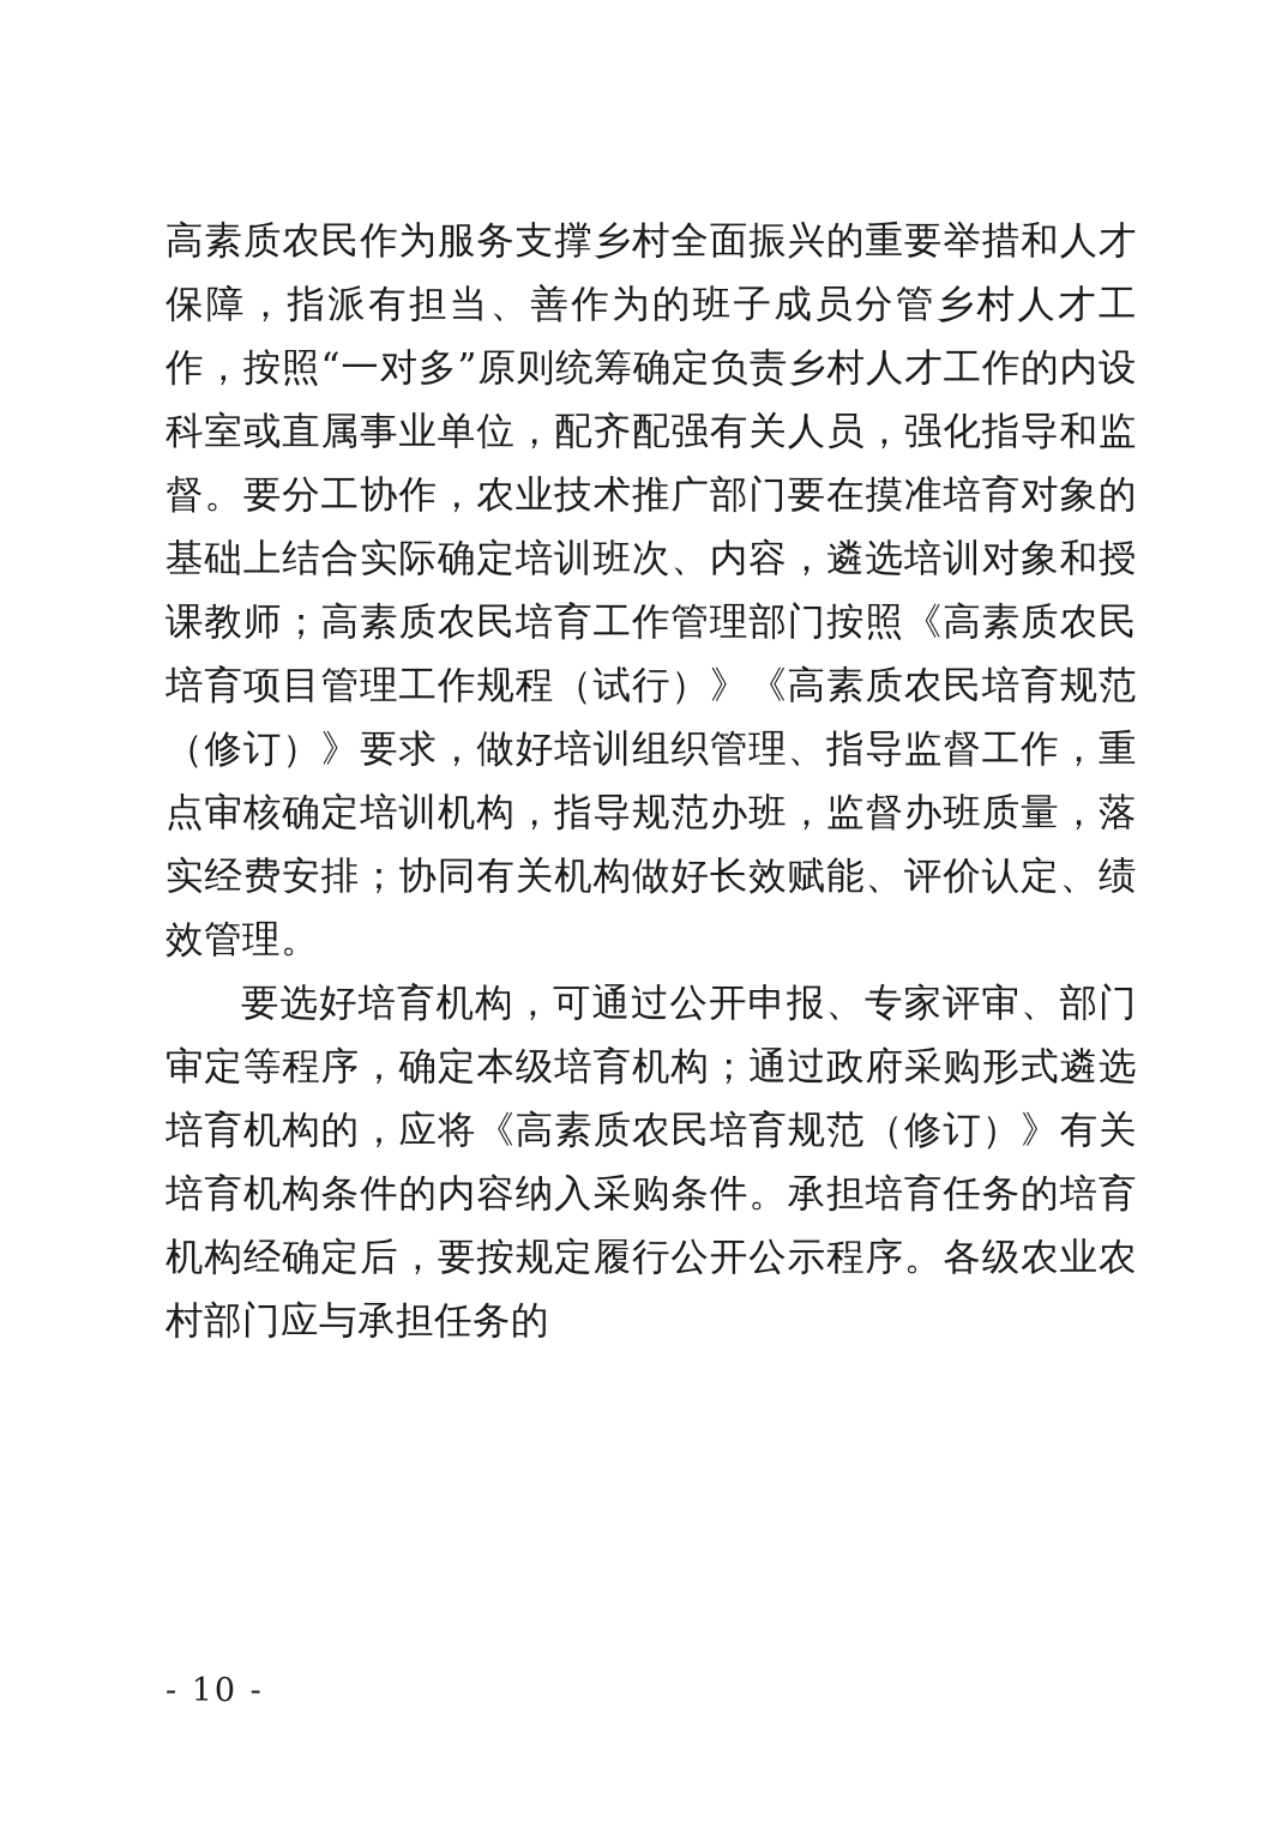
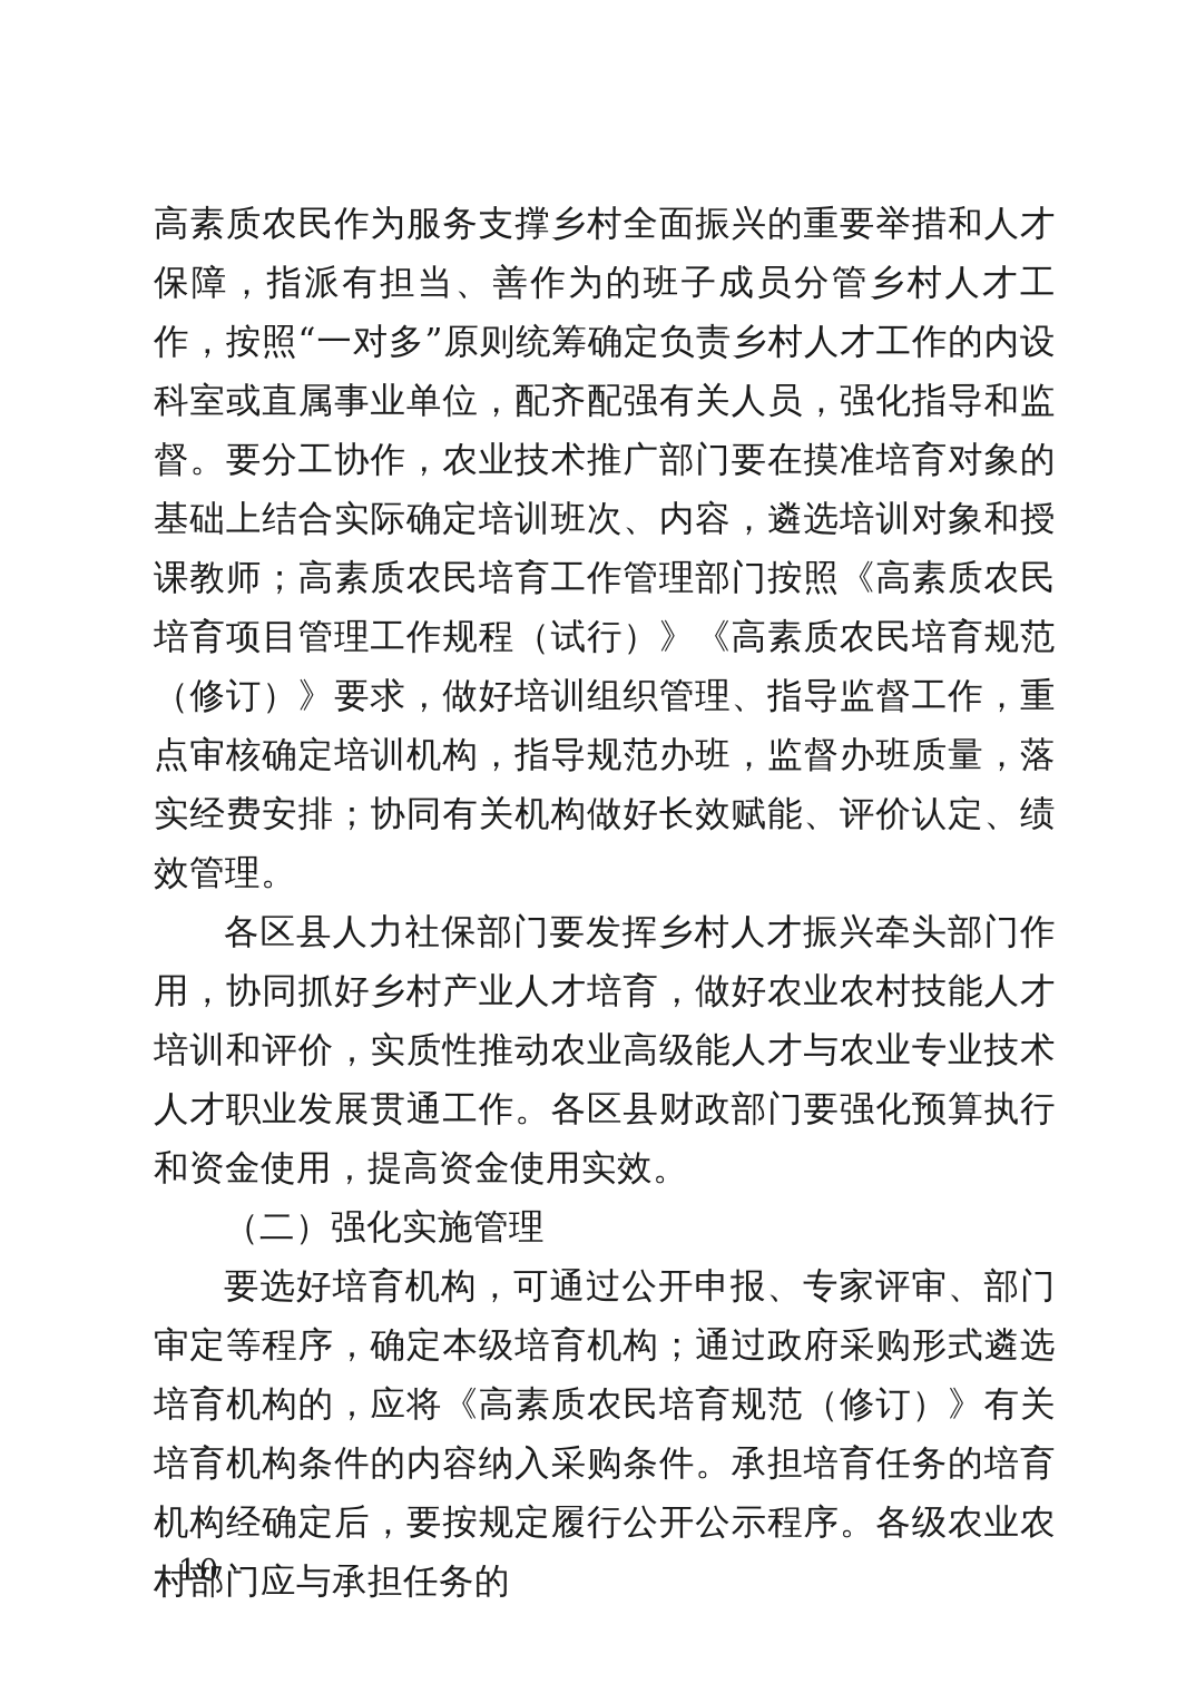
  高素质农民作为服务支撑乡村全面振兴的重要举措和人才保障，指派有担当、善作为的班子成员分管乡村人才工作，按照“一对多”原则统筹确定负责乡村人才工作的内设科室或直属事业单位，配齐配强有关人员，强化指导和监督。要分工协作，农业技术推广部门要在摸准培育对象的基础上结合实际确定培训班次、内容，遴选培训对象和授课教师；高素质农民培育工作管理部门按照《高素质农民培育项目管理工作规程（试行）》《高素质农民培育规范（修订）》要求，做好培训组织管理、指导监督工作，重点审核确定培训机构，指导规范办班，监督办班质量，落实经费安排；协同有关机构做好长效赋能、评价认定、绩效管理。
+ 各区县人力社保部门要发挥乡村人才振兴牵头部门作用，协同抓好乡村产业人才培育，做好农业农村技能人才培训和评价，实质性推动农业高级能人才与农业专业技术人才职业发展贯通工作。各区县财政部门要强化预算执行和资金使用，提高资金使用实效。
+ （二）强化实施管理
  要选好培育机构，可通过公开申报、专家评审、部门审定等程序，确定本级培育机构；通过政府采购形式遴选培育机构的，应将《高素质农民培育规范（修订）》有关培育机构条件的内容纳入采购条件。承担培育任务的培育机构经确定后，要按规定履行公开公示程序。各级农业农村部门应与承担任务的
  - 10 -
